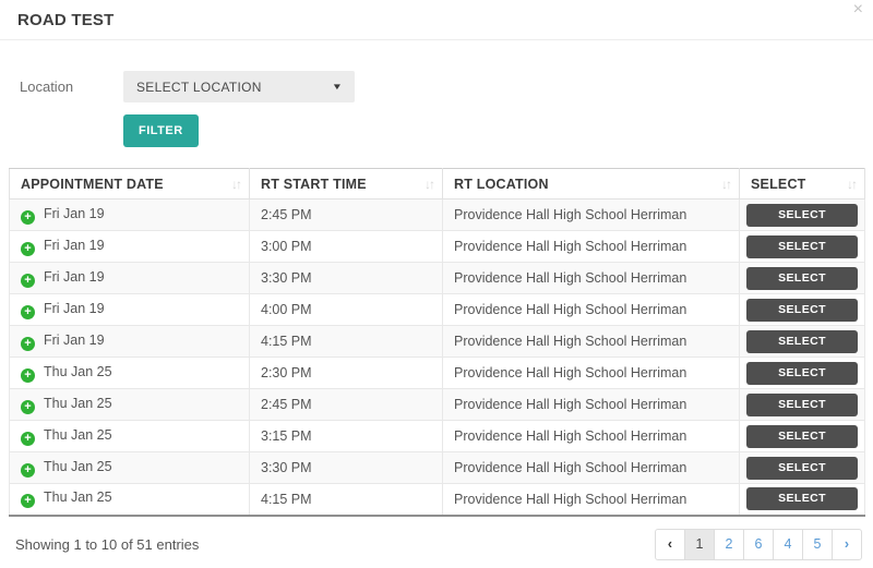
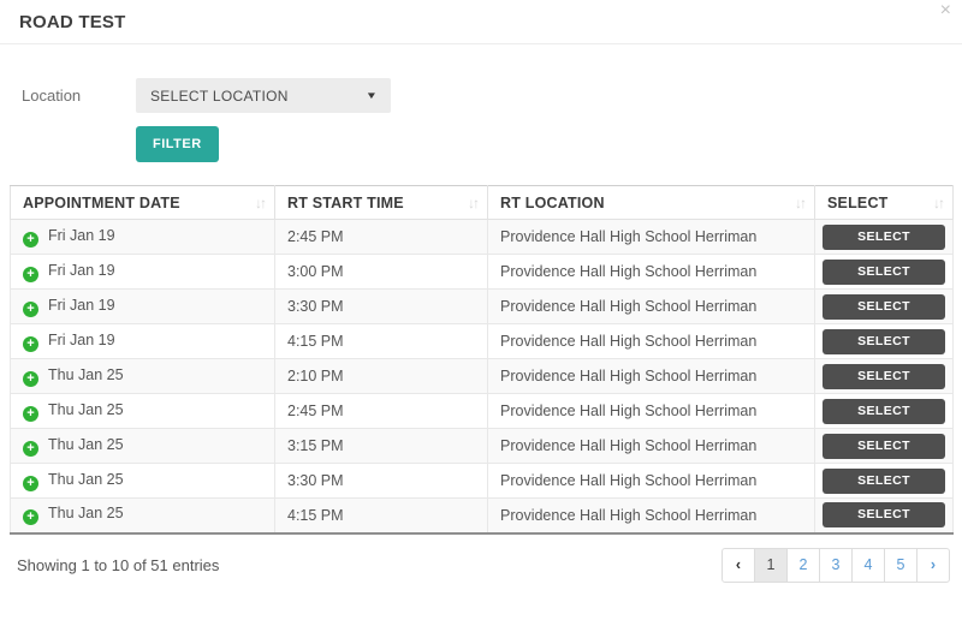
  ROAD TEST
  ×
  Location
  SELECT LOCATION
  ▼
  FILTER
  ↓↑ APPOINTMENT DATE	↓↑ RT START TIME	↓↑ RT LOCATION	↓↑ SELECT
  + Fri Jan 19	2:45 PM	Providence Hall High School Herriman	SELECT
  + Fri Jan 19	3:00 PM	Providence Hall High School Herriman	SELECT
  + Fri Jan 19	3:30 PM	Providence Hall High School Herriman	SELECT
- + Fri Jan 19	4:00 PM	Providence Hall High School Herriman	SELECT
  + Fri Jan 19	4:15 PM	Providence Hall High School Herriman	SELECT
- + Thu Jan 25	2:30 PM	Providence Hall High School Herriman	SELECT
+ + Thu Jan 25	2:10 PM	Providence Hall High School Herriman	SELECT
  + Thu Jan 25	2:45 PM	Providence Hall High School Herriman	SELECT
  + Thu Jan 25	3:15 PM	Providence Hall High School Herriman	SELECT
  + Thu Jan 25	3:30 PM	Providence Hall High School Herriman	SELECT
  + Thu Jan 25	4:15 PM	Providence Hall High School Herriman	SELECT
  Showing 1 to 10 of 51 entries
  ‹
  1
  2
- 6
+ 3
  4
  5
  ›
